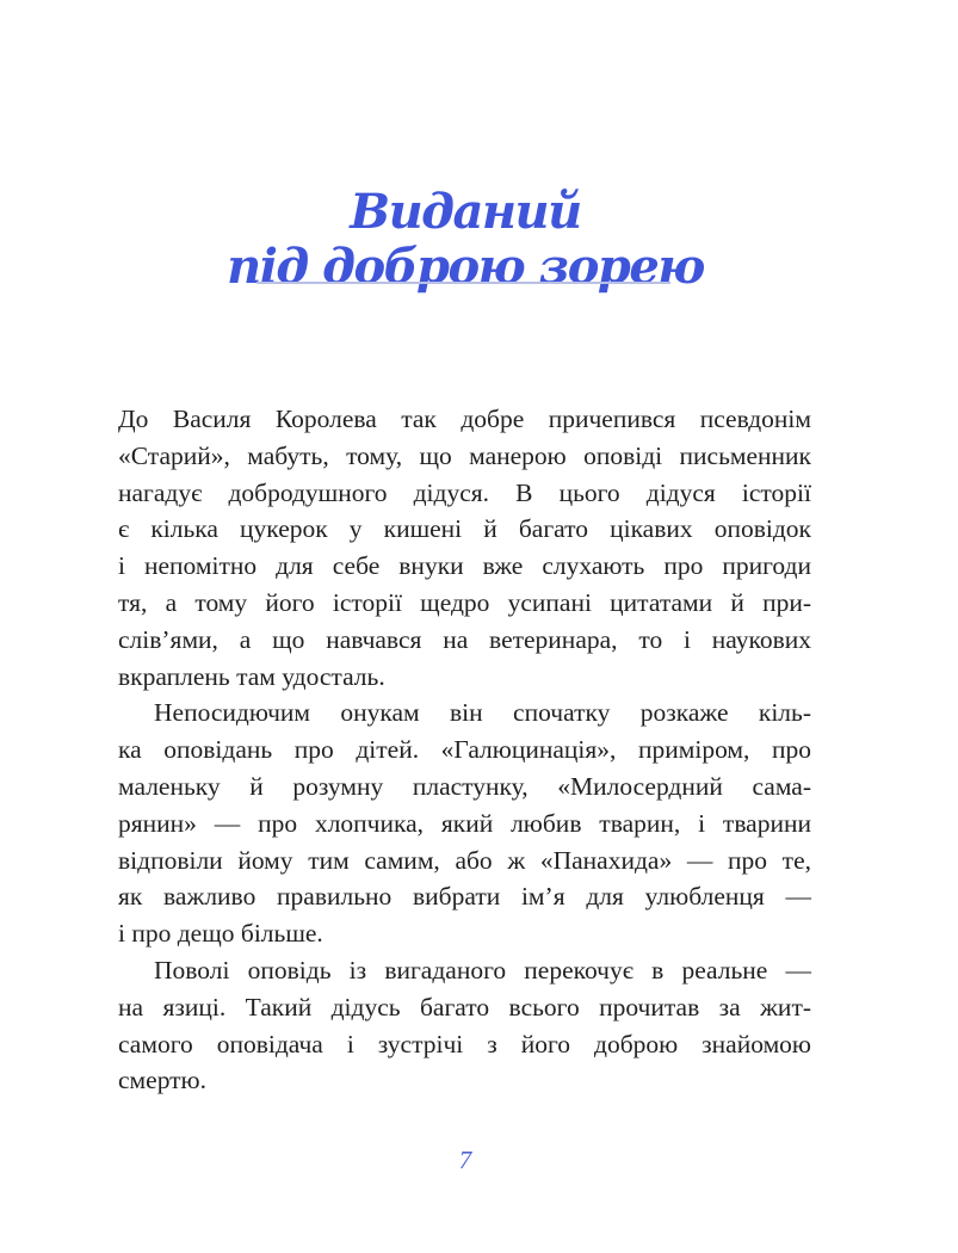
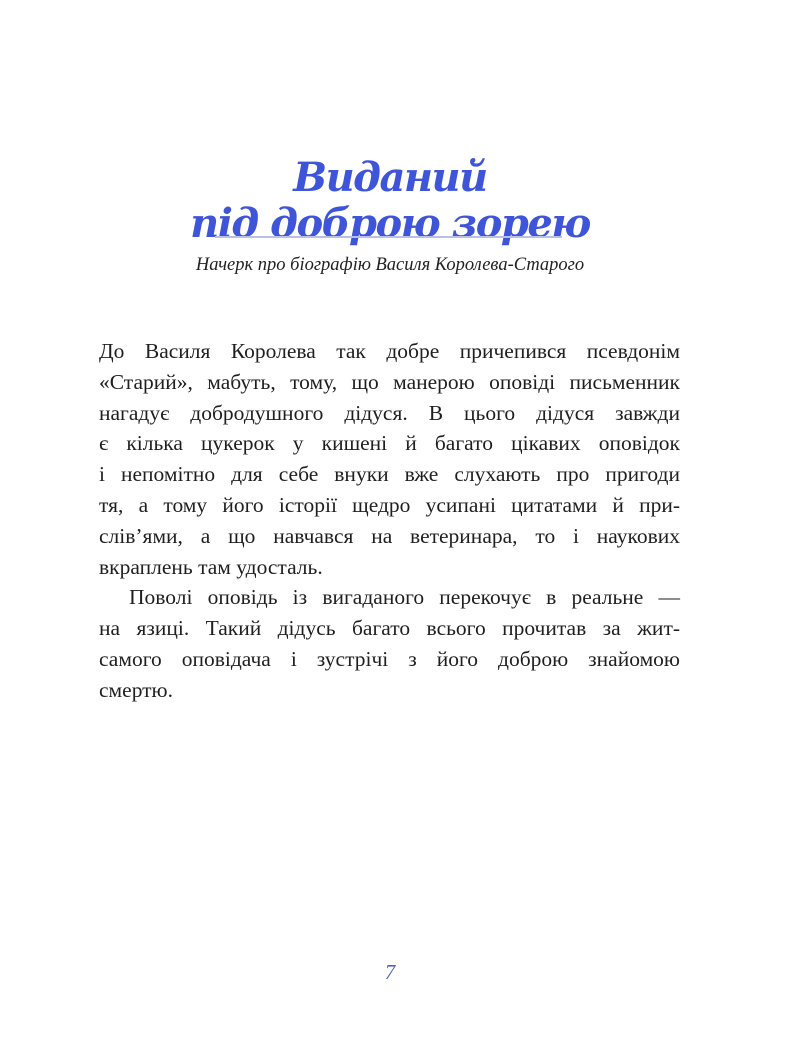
  Виданий
  під доброю зорею
+ Начерк про біографію Василя Королева-Старого
  До Василя Королева так добре причепився псевдонім
  «Старий», мабуть, тому, що манерою оповіді письменник
- нагадує добродушного дідуся. В цього дідуся історії
+ нагадує добродушного дідуся. В цього дідуся завжди
  є кілька цукерок у кишені й багато цікавих оповідок
  і непомітно для себе внуки вже слухають про пригоди
  тя, а тому його історії щедро усипані цитатами й при-
  слів’ями, а що навчався на ветеринара, то і наукових
  вкраплень там удосталь.
- Непосидючим онукам він спочатку розкаже кіль-
- ка оповідань про дітей. «Галюцинація», приміром, про
- маленьку й розумну пластунку, «Милосердний сама-
- рянин» — про хлопчика, який любив тварин, і тварини
- відповіли йому тим самим, або ж «Панахида» — про те,
- як важливо правильно вибрати ім’я для улюбленця —
- і про дещо більше.
  Поволі оповідь із вигаданого перекочує в реальне —
  на язиці. Такий дідусь багато всього прочитав за жит-
  самого оповідача і зустрічі з його доброю знайомою
  смертю.
  7
